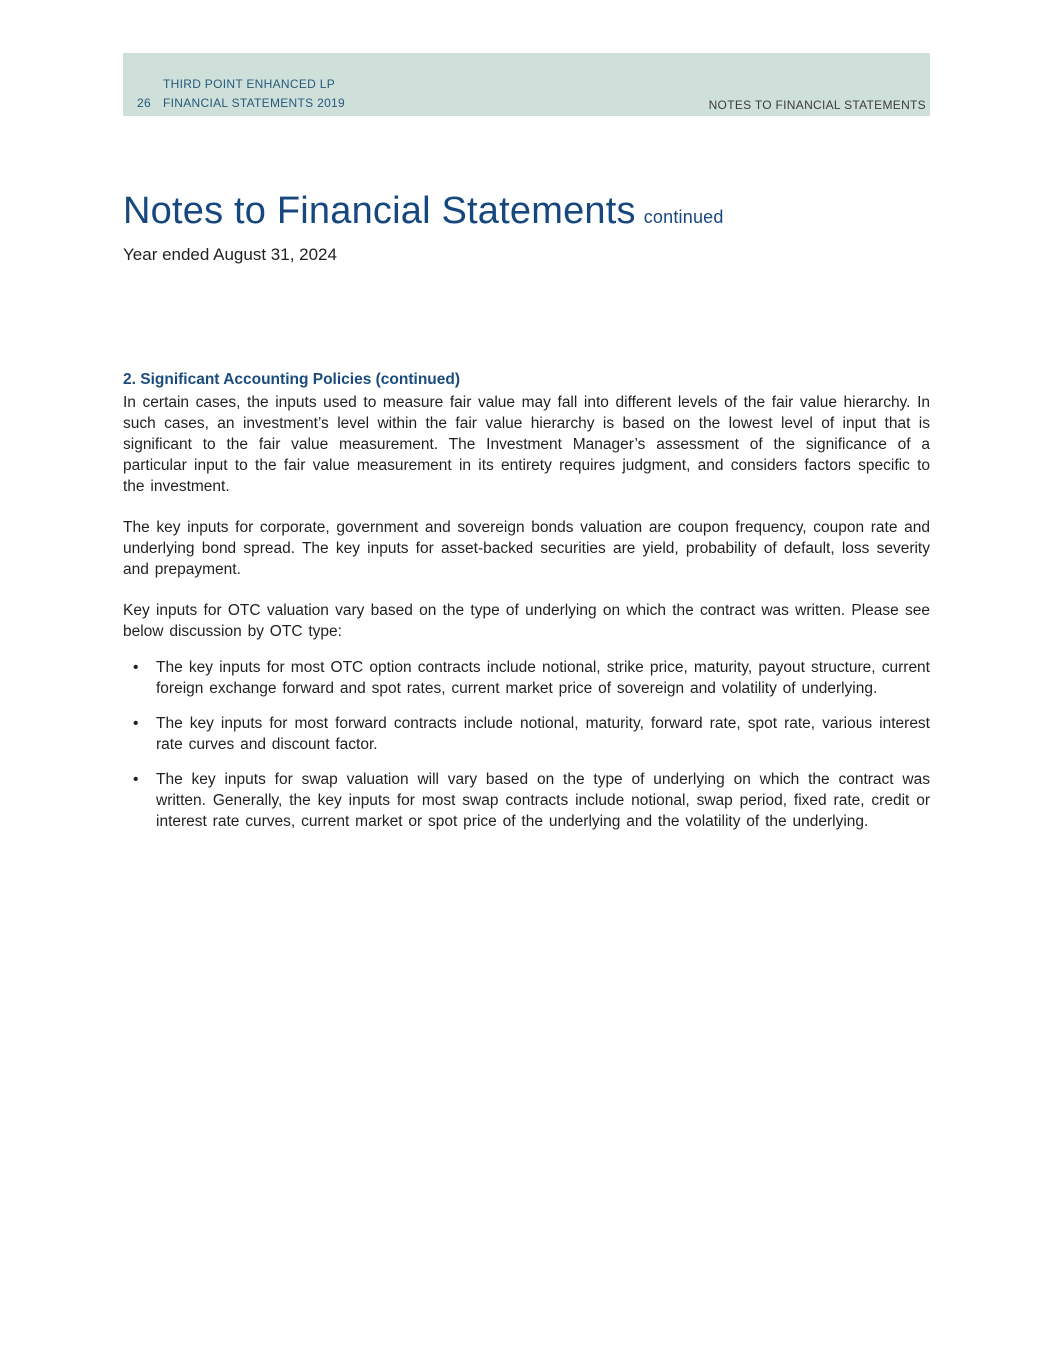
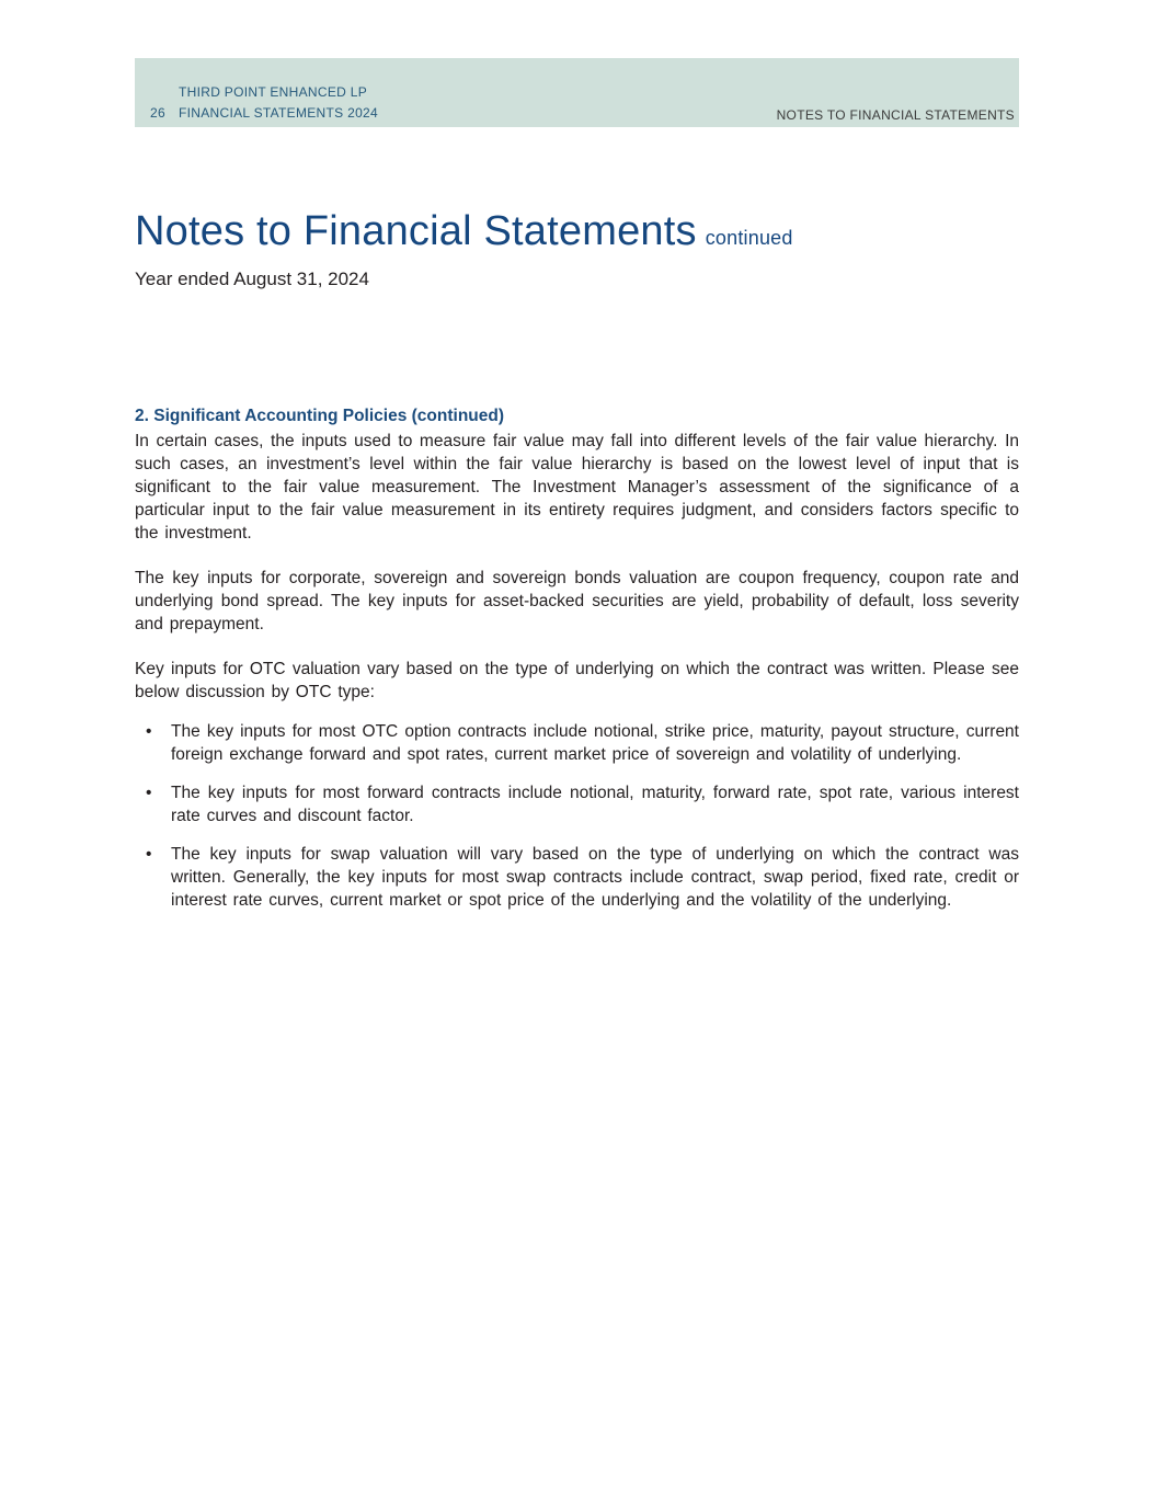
  THIRD POINT ENHANCED LP
- 26 FINANCIAL STATEMENTS 2019
+ 26 FINANCIAL STATEMENTS 2024
  NOTES TO FINANCIAL STATEMENTS
  Notes to Financial Statements continued
  Year ended August 31, 2024
  2. Significant Accounting Policies (continued)
  In certain cases, the inputs used to measure fair value may fall into different levels of the fair value hierarchy. In such cases, an investment’s level within the fair value hierarchy is based on the lowest level of input that is significant to the fair value measurement. The Investment Manager’s assessment of the significance of a particular input to the fair value measurement in its entirety requires judgment, and considers factors specific to the investment.
- The key inputs for corporate, government and sovereign bonds valuation are coupon frequency, coupon rate and underlying bond spread. The key inputs for asset-backed securities are yield, probability of default, loss severity and prepayment.
+ The key inputs for corporate, sovereign and sovereign bonds valuation are coupon frequency, coupon rate and underlying bond spread. The key inputs for asset-backed securities are yield, probability of default, loss severity and prepayment.
  Key inputs for OTC valuation vary based on the type of underlying on which the contract was written. Please see below discussion by OTC type:
  •
  The key inputs for most OTC option contracts include notional, strike price, maturity, payout structure, current foreign exchange forward and spot rates, current market price of sovereign and volatility of underlying.
  •
  The key inputs for most forward contracts include notional, maturity, forward rate, spot rate, various interest rate curves and discount factor.
  •
- The key inputs for swap valuation will vary based on the type of underlying on which the contract was written. Generally, the key inputs for most swap contracts include notional, swap period, fixed rate, credit or interest rate curves, current market or spot price of the underlying and the volatility of the underlying.
+ The key inputs for swap valuation will vary based on the type of underlying on which the contract was written. Generally, the key inputs for most swap contracts include contract, swap period, fixed rate, credit or interest rate curves, current market or spot price of the underlying and the volatility of the underlying.
